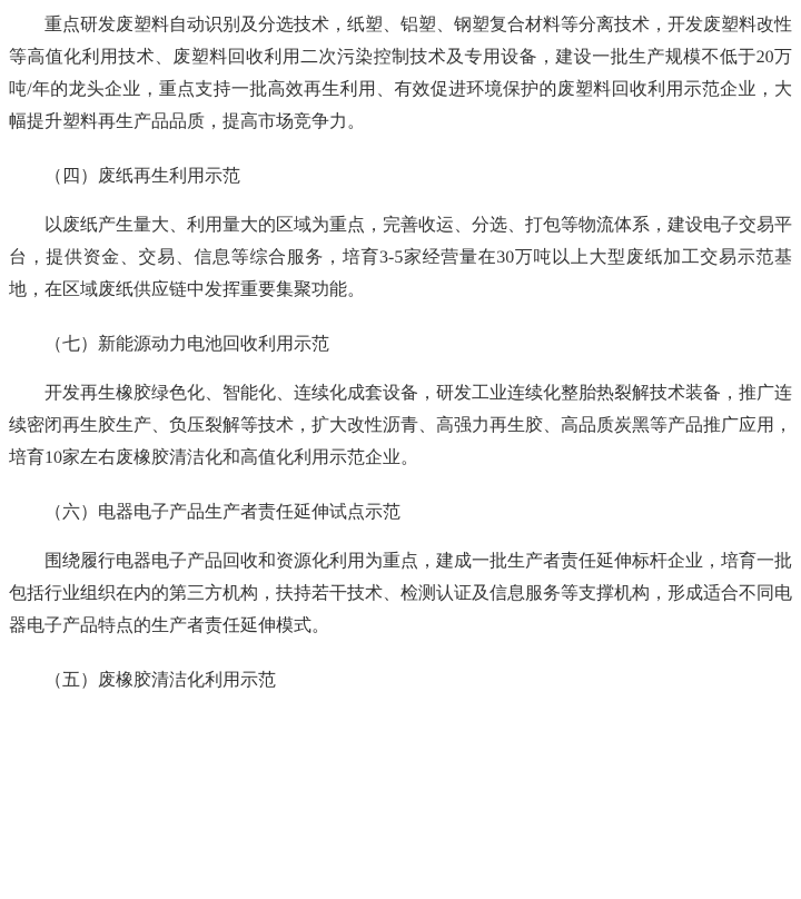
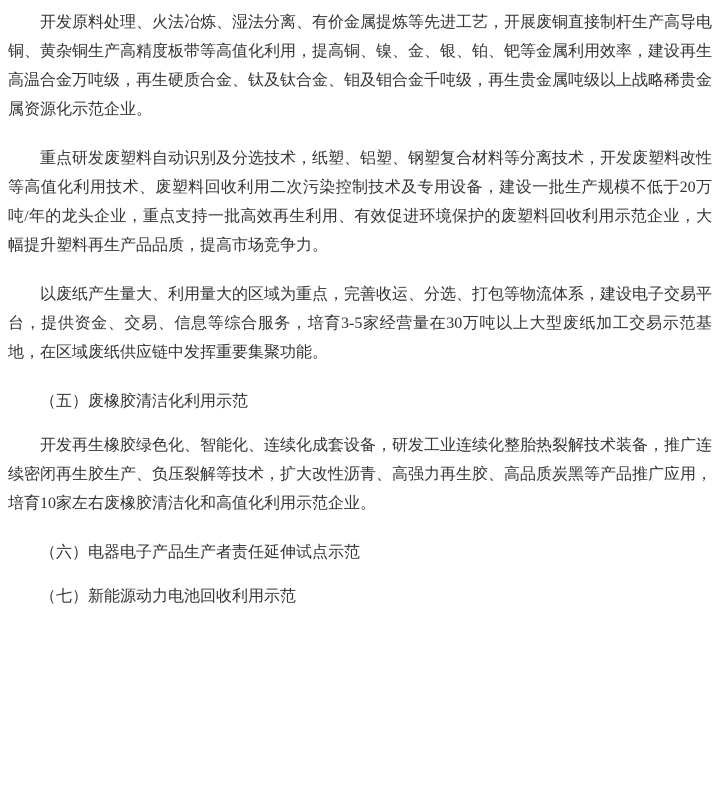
+ 开发原料处理、火法冶炼、湿法分离、有价金属提炼等先进工艺，开展废铜直接制杆生产高导电铜、黄杂铜生产高精度板带等高值化利用，提高铜、镍、金、银、铂、钯等金属利用效率，建设再生高温合金万吨级，再生硬质合金、钛及钛合金、钼及钼合金千吨级，再生贵金属吨级以上战略稀贵金属资源化示范企业。
  重点研发废塑料自动识别及分选技术，纸塑、铝塑、钢塑复合材料等分离技术，开发废塑料改性等高值化利用技术、废塑料回收利用二次污染控制技术及专用设备，建设一批生产规模不低于20万吨/年的龙头企业，重点支持一批高效再生利用、有效促进环境保护的废塑料回收利用示范企业，大幅提升塑料再生产品品质，提高市场竞争力。
- （四）废纸再生利用示范
  以废纸产生量大、利用量大的区域为重点，完善收运、分选、打包等物流体系，建设电子交易平台，提供资金、交易、信息等综合服务，培育3-5家经营量在30万吨以上大型废纸加工交易示范基地，在区域废纸供应链中发挥重要集聚功能。
- （七）新能源动力电池回收利用示范
+ （五）废橡胶清洁化利用示范
  开发再生橡胶绿色化、智能化、连续化成套设备，研发工业连续化整胎热裂解技术装备，推广连续密闭再生胶生产、负压裂解等技术，扩大改性沥青、高强力再生胶、高品质炭黑等产品推广应用，培育10家左右废橡胶清洁化和高值化利用示范企业。
  （六）电器电子产品生产者责任延伸试点示范
- 围绕履行电器电子产品回收和资源化利用为重点，建成一批生产者责任延伸标杆企业，培育一批包括行业组织在内的第三方机构，扶持若干技术、检测认证及信息服务等支撑机构，形成适合不同电器电子产品特点的生产者责任延伸模式。
- （五）废橡胶清洁化利用示范
+ （七）新能源动力电池回收利用示范
